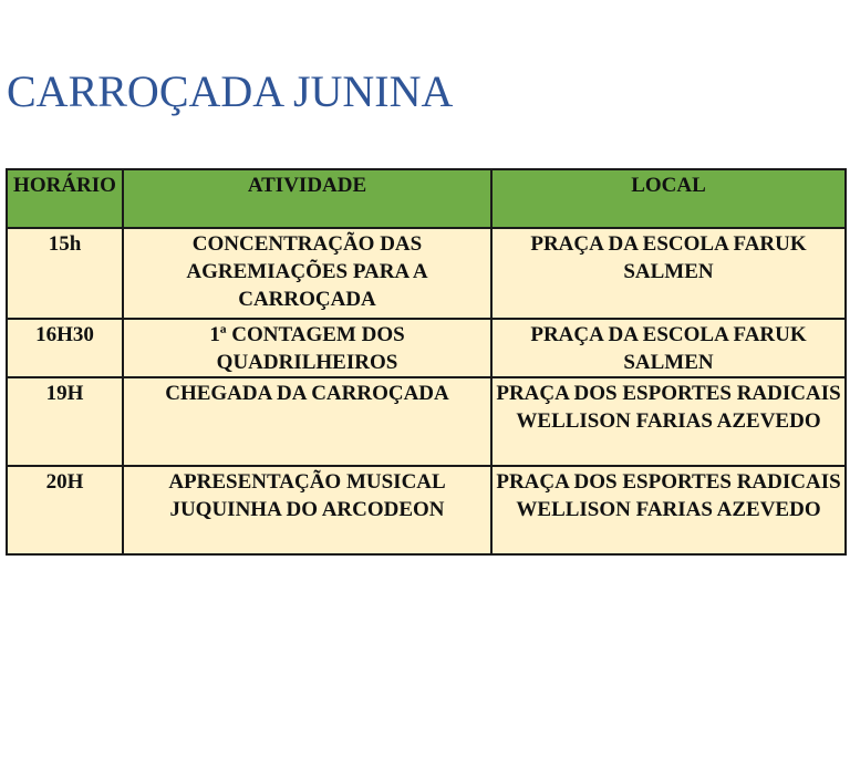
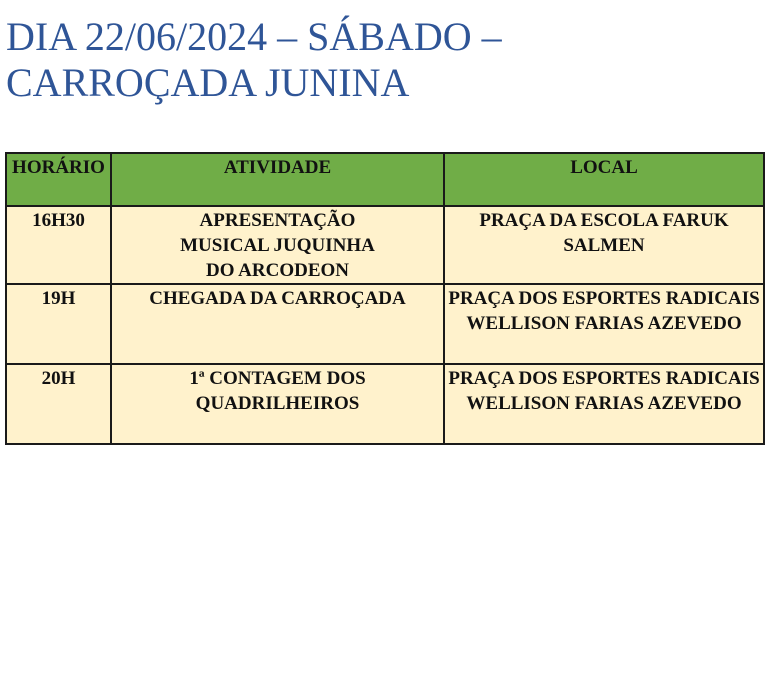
+ DIA 22/06/2024 – SÁBADO –
  CARROÇADA JUNINA
  HORÁRIO	ATIVIDADE	LOCAL
- 15h	CONCENTRAÇÃO DAS AGREMIAÇÕES PARA A CARROÇADA	PRAÇA DA ESCOLA FARUK SALMEN
- 16H30	1ª CONTAGEM DOS QUADRILHEIROS	PRAÇA DA ESCOLA FARUK SALMEN
+ 16H30	APRESENTAÇÃO MUSICAL JUQUINHA DO ARCODEON	PRAÇA DA ESCOLA FARUK SALMEN
  19H	CHEGADA DA CARROÇADA	PRAÇA DOS ESPORTES RADICAIS WELLISON FARIAS AZEVEDO
- 20H	APRESENTAÇÃO MUSICAL JUQUINHA DO ARCODEON	PRAÇA DOS ESPORTES RADICAIS WELLISON FARIAS AZEVEDO
+ 20H	1ª CONTAGEM DOS QUADRILHEIROS	PRAÇA DOS ESPORTES RADICAIS WELLISON FARIAS AZEVEDO
